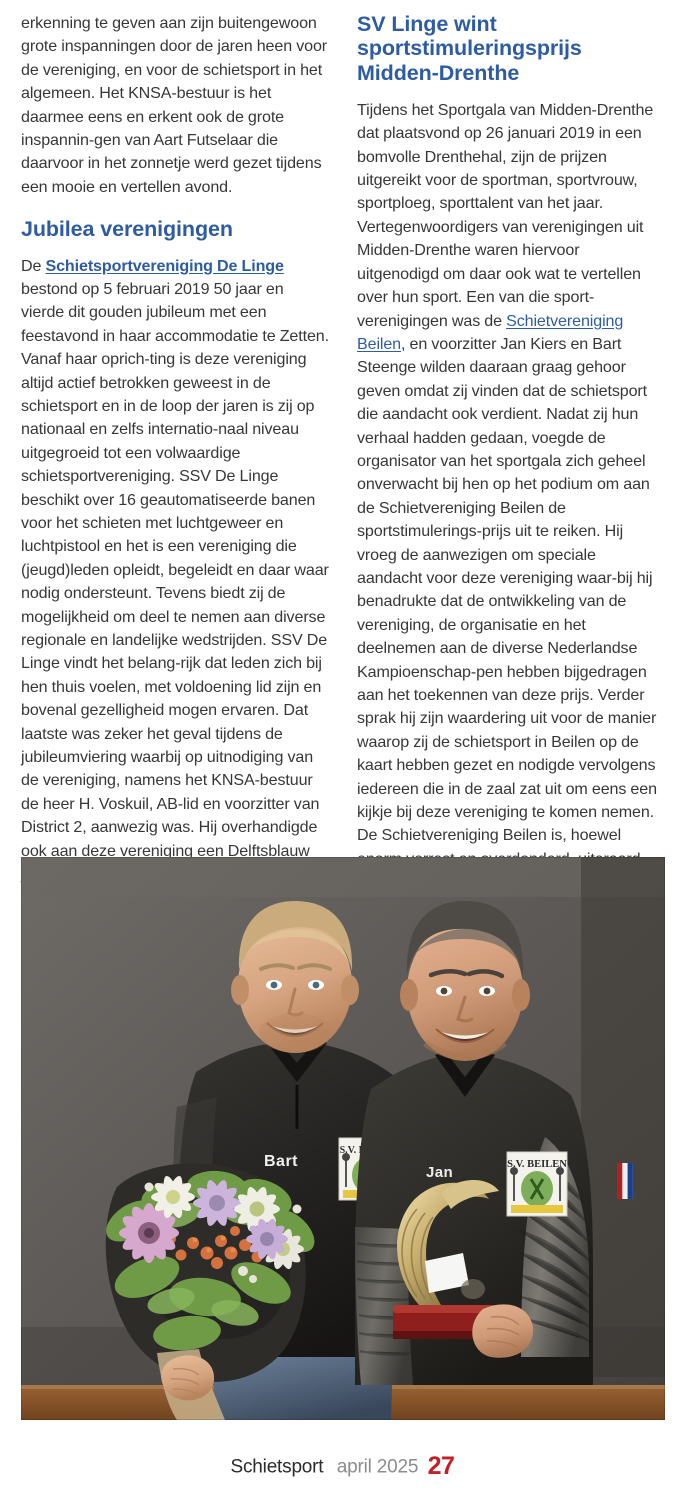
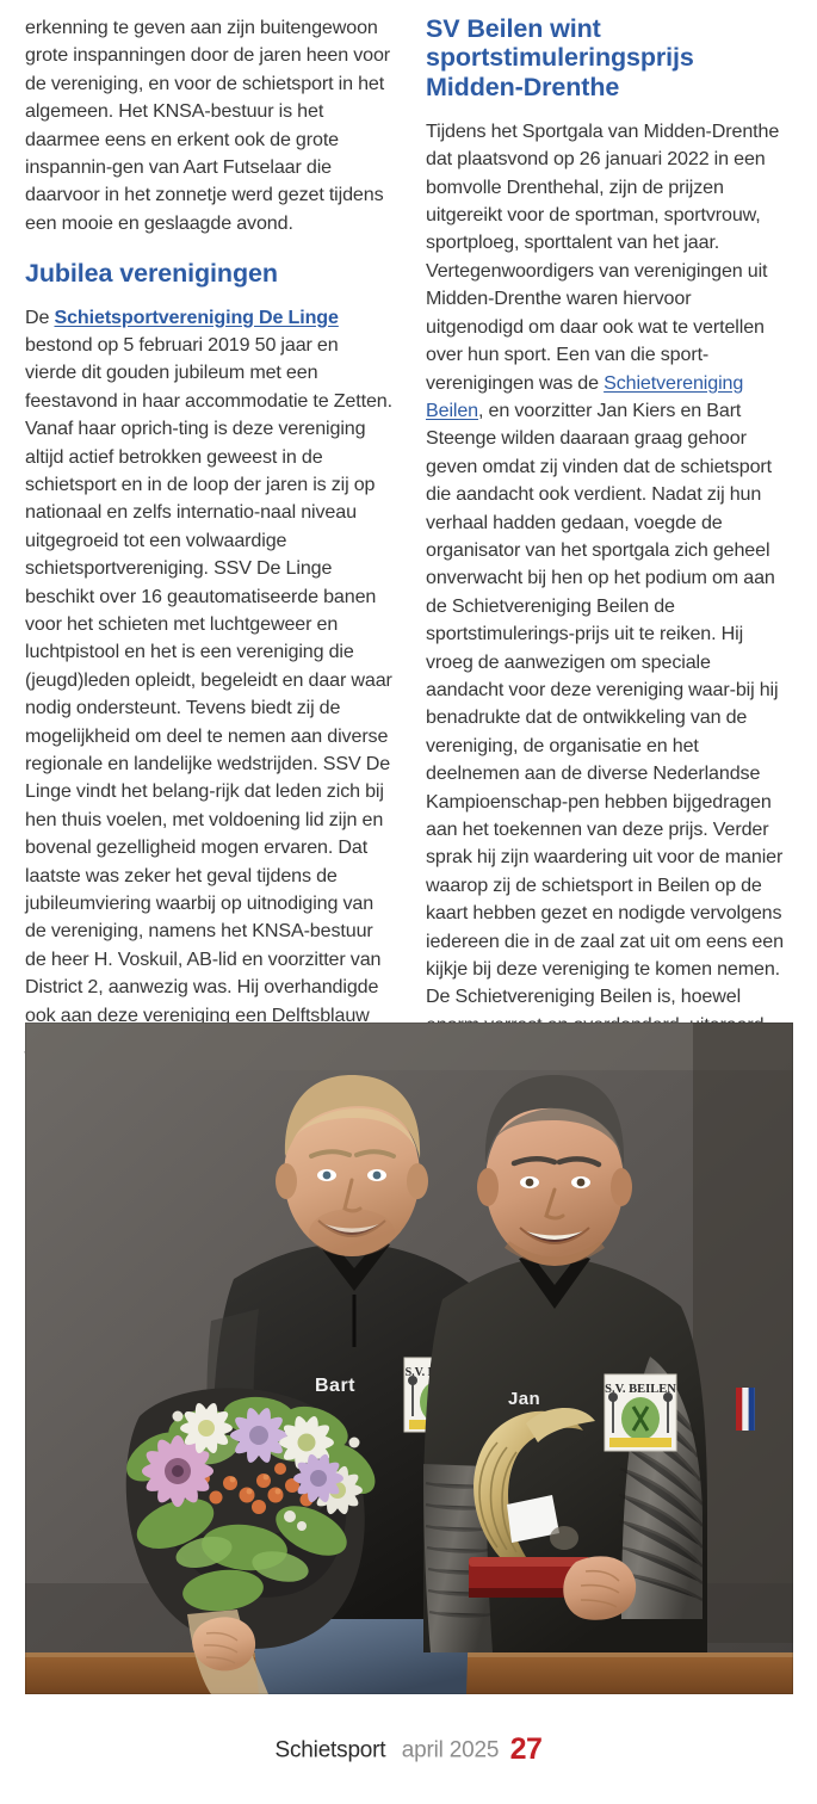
- erkenning te geven aan zijn buitengewoon grote inspanningen door de jaren heen voor de vereniging, en voor de schietsport in het algemeen. Het KNSA-bestuur is het daarmee eens en erkent ook de grote inspannin-gen van Aart Futselaar die daarvoor in het zonnetje werd gezet tijdens een mooie en vertellen avond.
+ erkenning te geven aan zijn buitengewoon grote inspanningen door de jaren heen voor de vereniging, en voor de schietsport in het algemeen. Het KNSA-bestuur is het daarmee eens en erkent ook de grote inspannin-gen van Aart Futselaar die daarvoor in het zonnetje werd gezet tijdens een mooie en geslaagde avond.
  Jubilea verenigingen
  De Schietsportvereniging De Linge bestond op 5 februari 2019 50 jaar en vierde dit gouden jubileum met een feestavond in haar accommodatie te Zetten. Vanaf haar oprich-ting is deze vereniging altijd actief betrokken geweest in de schietsport en in de loop der jaren is zij op nationaal en zelfs internatio-naal niveau uitgegroeid tot een volwaardige schietsportvereniging. SSV De Linge beschikt over 16 geautomatiseerde banen voor het schieten met luchtgeweer en luchtpistool en het is een vereniging die (jeugd)leden opleidt, begeleidt en daar waar nodig ondersteunt. Tevens biedt zij de mogelijkheid om deel te nemen aan diverse regionale en landelijke wedstrijden. SSV De Linge vindt het belang-rijk dat leden zich bij hen thuis voelen, met voldoening lid zijn en bovenal gezelligheid mogen ervaren. Dat laatste was zeker het geval tijdens de jubileumviering waarbij op uitnodiging van de vereniging, namens het KNSA-bestuur de heer H. Voskuil, AB-lid en voorzitter van District 2, aanwezig was. Hij overhandigde ook aan deze vereniging een Delftsblauw
- SV Linge wint sportstimuleringsprijs Midden-Drenthe
+ SV Beilen wint sportstimuleringsprijs Midden-Drenthe
- Tijdens het Sportgala van Midden-Drenthe dat plaatsvond op 26 januari 2019 in een bomvolle Drenthehal, zijn de prijzen uitgereikt voor de sportman, sportvrouw, sportploeg, sporttalent van het jaar. Vertegenwoordigers van verenigingen uit Midden-Drenthe waren hiervoor uitgenodigd om daar ook wat te vertellen over hun sport. Een van die sport-verenigingen was de Schietvereniging Beilen, en voorzitter Jan Kiers en Bart Steenge wilden daaraan graag gehoor geven omdat zij vinden dat de schietsport die aandacht ook verdient. Nadat zij hun verhaal hadden gedaan, voegde de organisator van het sportgala zich geheel onverwacht bij hen op het podium om aan de Schietvereniging Beilen de sportstimulerings-prijs uit te reiken. Hij vroeg de aanwezigen om speciale aandacht voor deze vereniging waar-bij hij benadrukte dat de ontwikkeling van de vereniging, de organisatie en het deelnemen aan de diverse Nederlandse Kampioenschap-pen hebben bijgedragen aan het toekennen van deze prijs. Verder sprak hij zijn waardering uit voor de manier waarop zij de schietsport in Beilen op de kaart hebben gezet en nodigde vervolgens iedereen die in de zaal zat uit om eens een kijkje bij deze vereniging te komen nemen. De Schietvereniging Beilen is, hoewel
+ Tijdens het Sportgala van Midden-Drenthe dat plaatsvond op 26 januari 2022 in een bomvolle Drenthehal, zijn de prijzen uitgereikt voor de sportman, sportvrouw, sportploeg, sporttalent van het jaar. Vertegenwoordigers van verenigingen uit Midden-Drenthe waren hiervoor uitgenodigd om daar ook wat te vertellen over hun sport. Een van die sport-verenigingen was de Schietvereniging Beilen, en voorzitter Jan Kiers en Bart Steenge wilden daaraan graag gehoor geven omdat zij vinden dat de schietsport die aandacht ook verdient. Nadat zij hun verhaal hadden gedaan, voegde de organisator van het sportgala zich geheel onverwacht bij hen op het podium om aan de Schietvereniging Beilen de sportstimulerings-prijs uit te reiken. Hij vroeg de aanwezigen om speciale aandacht voor deze vereniging waar-bij hij benadrukte dat de ontwikkeling van de vereniging, de organisatie en het deelnemen aan de diverse Nederlandse Kampioenschap-pen hebben bijgedragen aan het toekennen van deze prijs. Verder sprak hij zijn waardering uit voor de manier waarop zij de schietsport in Beilen op de kaart hebben gezet en nodigde vervolgens iedereen die in de zaal zat uit om eens een kijkje bij deze vereniging te komen nemen. De Schietvereniging Beilen is, hoewel
  Bart
  Jan
  S.V. BEILEN
  Schietsport april 2025 27
